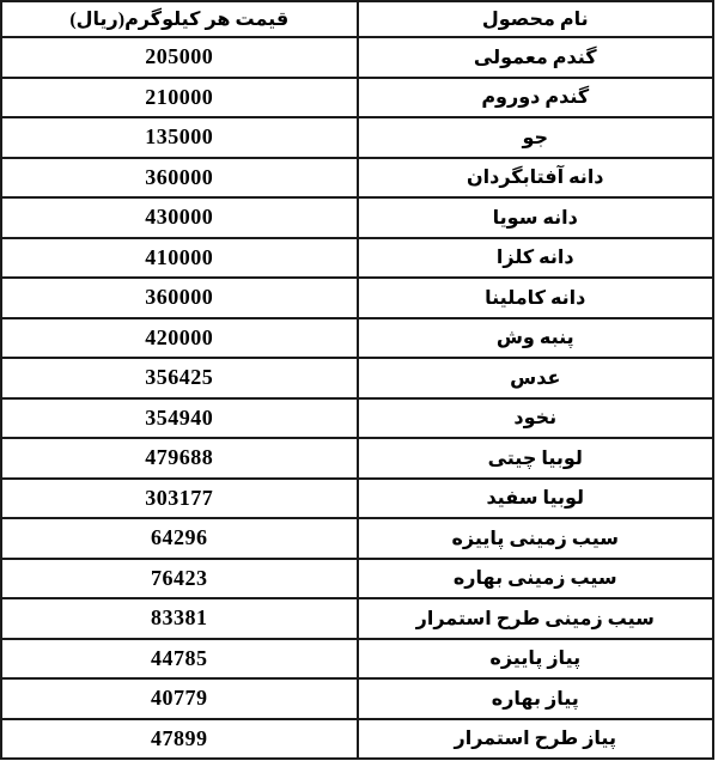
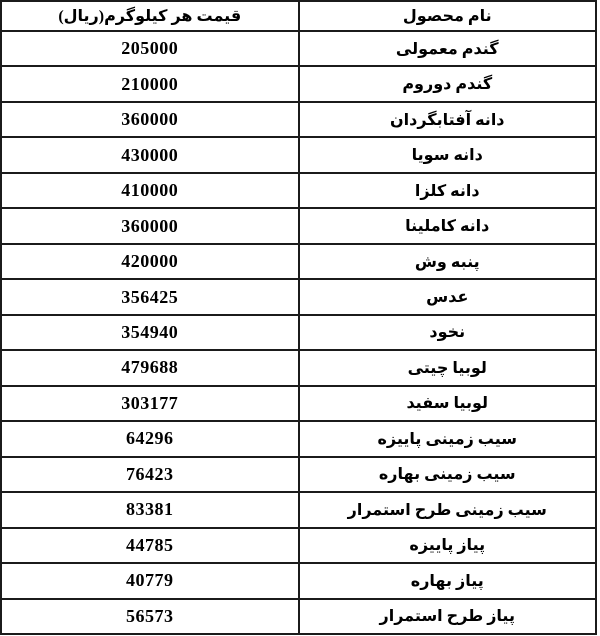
  نام محصول	قیمت هر کیلوگرم(ریال)
  گندم معمولی	205000
  گندم دوروم	210000
- جو	135000
  دانه آفتابگردان	360000
  دانه سویا	430000
  دانه کلزا	410000
  دانه کاملینا	360000
  پنبه وش	420000
  عدس	356425
  نخود	354940
  لوبیا چیتی	479688
  لوبیا سفید	303177
  سیب زمینی پاییزه	64296
  سیب زمینی بهاره	76423
  سیب زمینی طرح استمرار	83381
  پیاز پاییزه	44785
  پیاز بهاره	40779
- پیاز طرح استمرار	47899
+ پیاز طرح استمرار	56573
